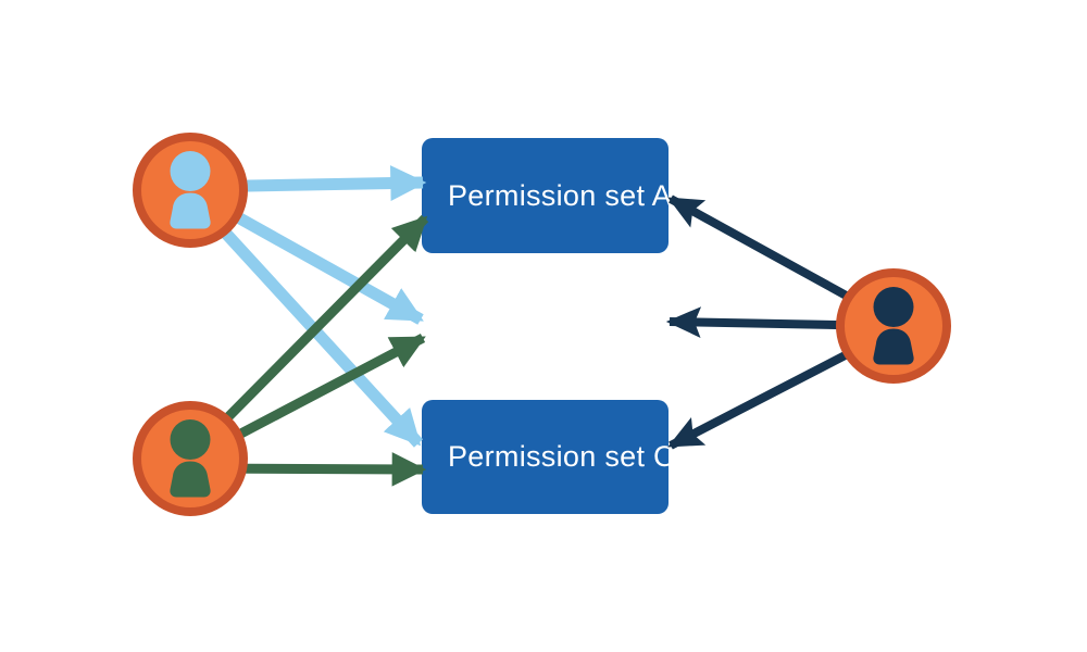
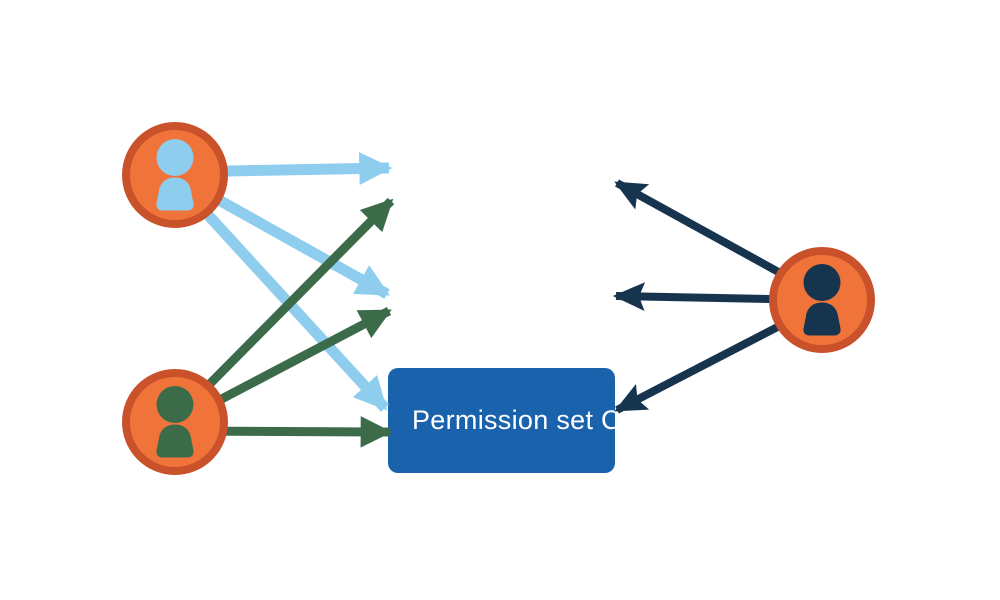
- Permission set A
  Permission set C
